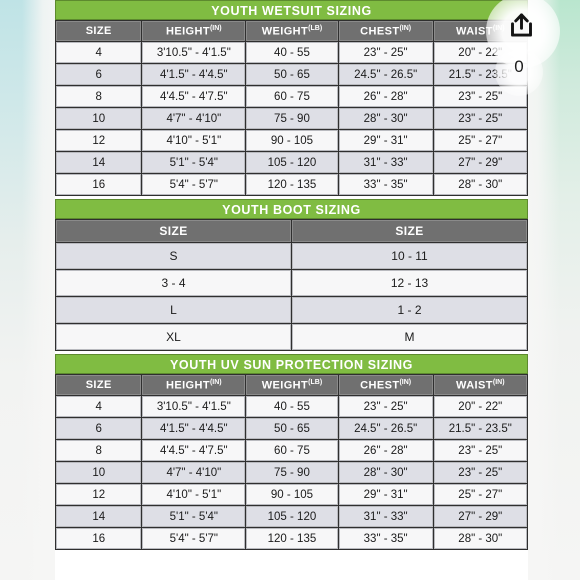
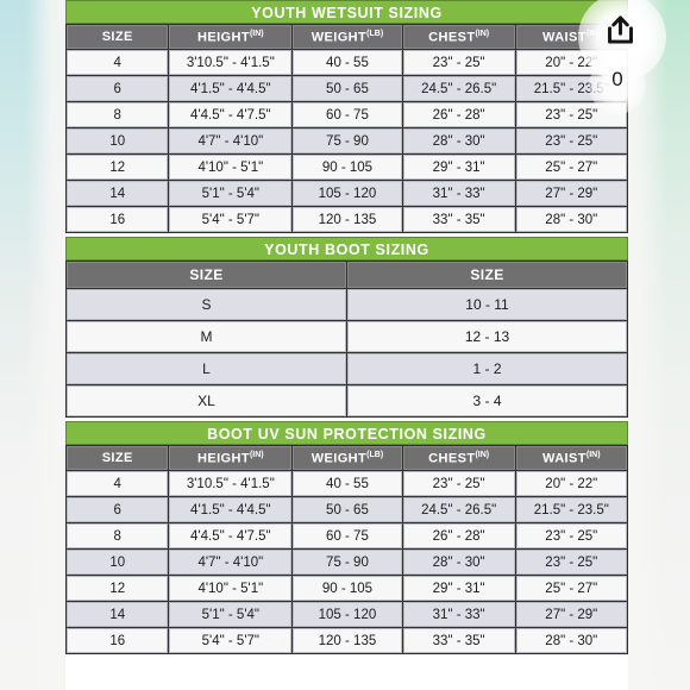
  YOUTH WETSUIT SIZING
  4	3'10.5" - 4'1.5"	40 - 55	23" - 25"	20" - 2
  6	4'1.5" - 4'4.5"	50 - 65	24.5" - 26.5"	21.5" - 2
  8	4'4.5" - 4'7.5"	60 - 75	26" - 28"	23" - 25"
  10	4'7" - 4'10"	75 - 90	28" - 30"	23" - 25"
  12	4'10" - 5'1"	90 - 105	29" - 31"	25" - 27"
  14	5'1" - 5'4"	105 - 120	31" - 33"	27" - 29"
  16	5'4" - 5'7"	120 - 135	33" - 35"	28" - 30"
  YOUTH BOOT SIZING
  SIZE	SIZE
  S	10 - 11
- 3 - 4	12 - 13
+ M	12 - 13
  L	1 - 2
- XL	M
+ XL	3 - 4
- YOUTH UV SUN PROTECTION SIZING
+ BOOT UV SUN PROTECTION SIZING
  4	3'10.5" - 4'1.5"	40 - 55	23" - 25"	20" - 22"
  6	4'1.5" - 4'4.5"	50 - 65	24.5" - 26.5"	21.5" - 23.5"
  8	4'4.5" - 4'7.5"	60 - 75	26" - 28"	23" - 25"
  10	4'7" - 4'10"	75 - 90	28" - 30"	23" - 25"
  12	4'10" - 5'1"	90 - 105	29" - 31"	25" - 27"
  14	5'1" - 5'4"	105 - 120	31" - 33"	27" - 29"
  16	5'4" - 5'7"	120 - 135	33" - 35"	28" - 30"
  0
